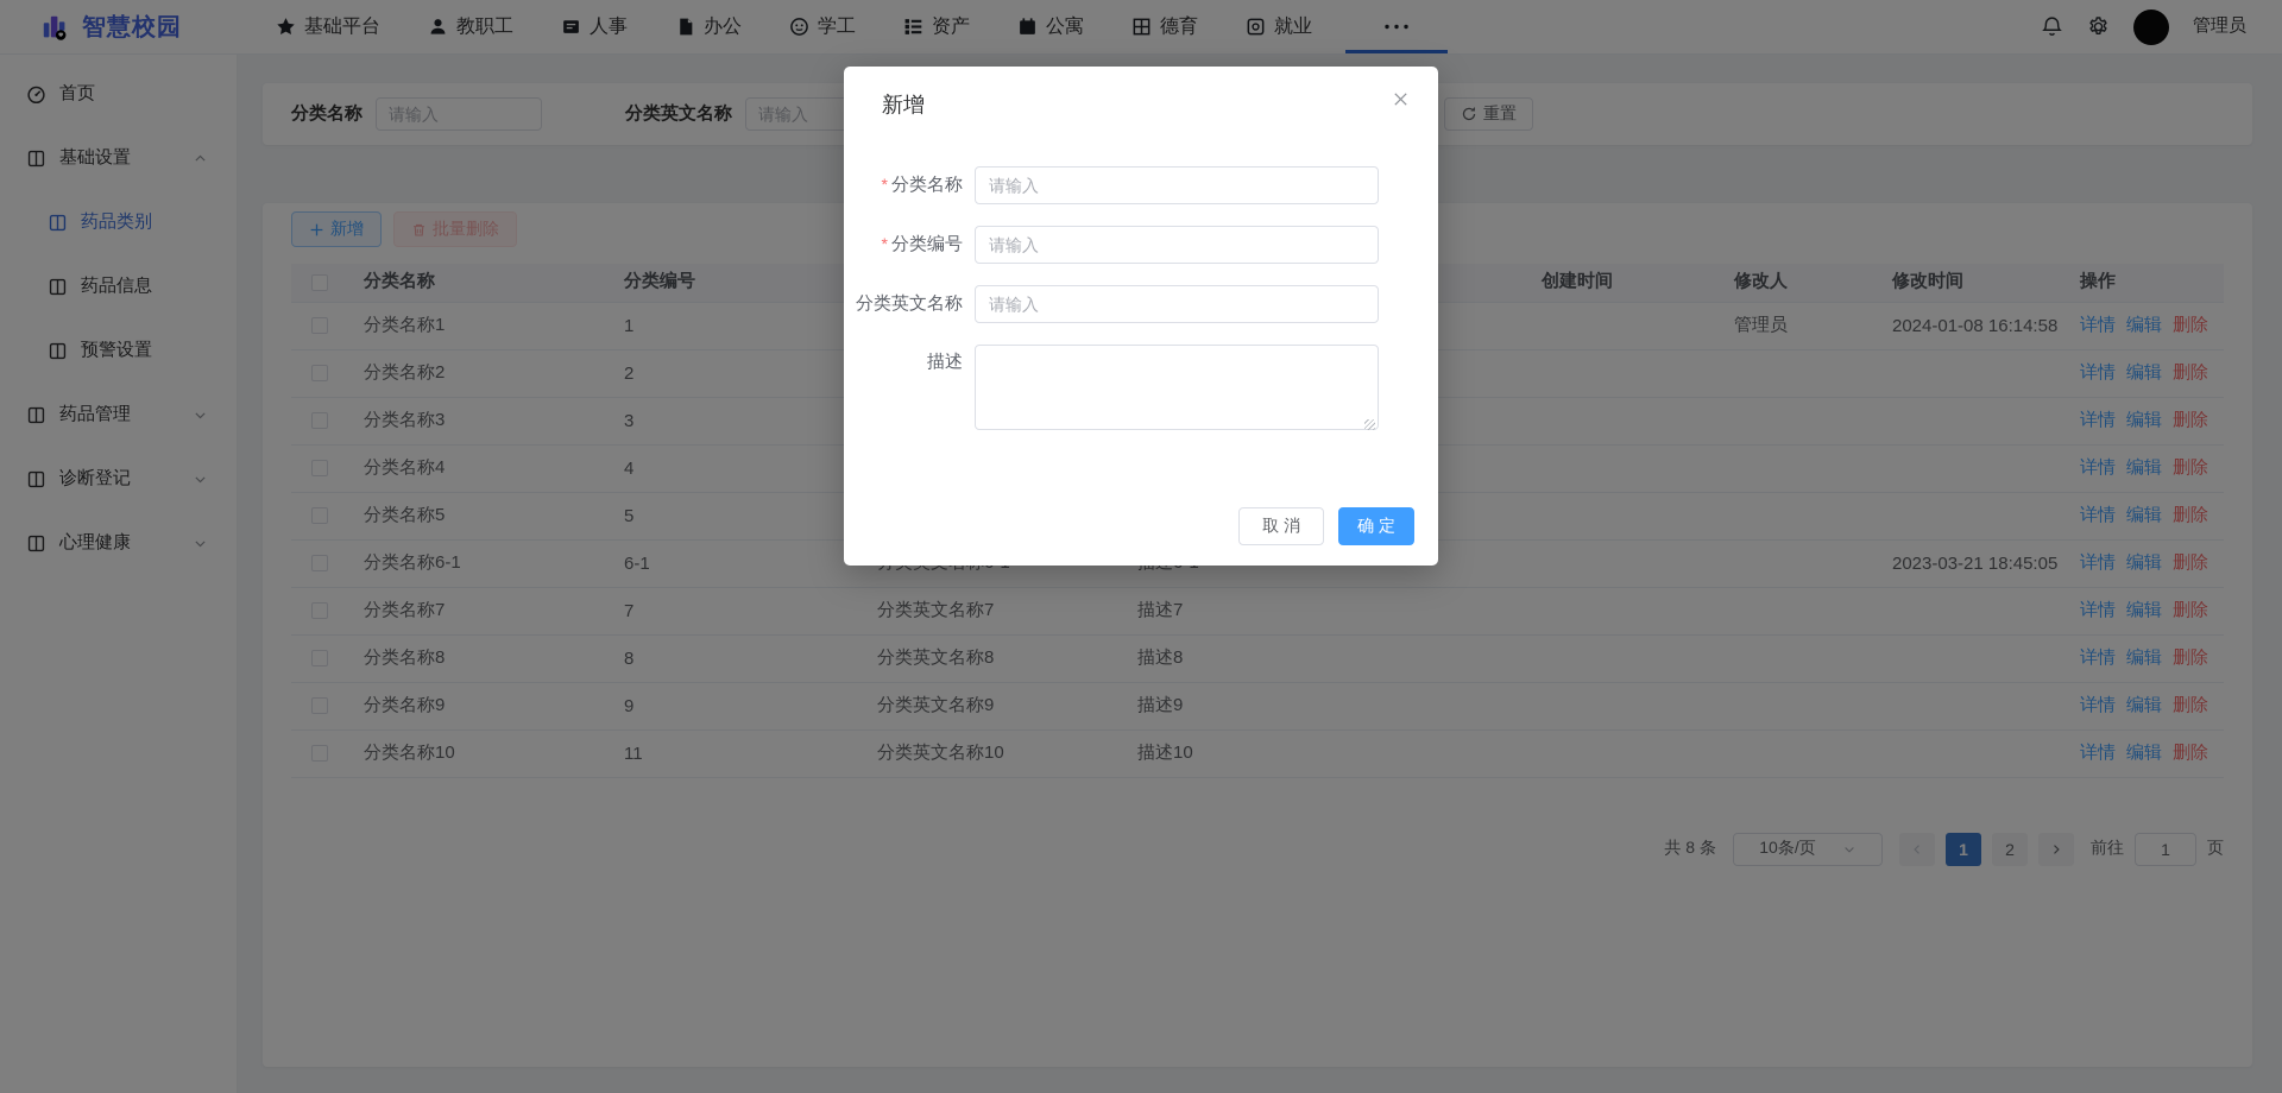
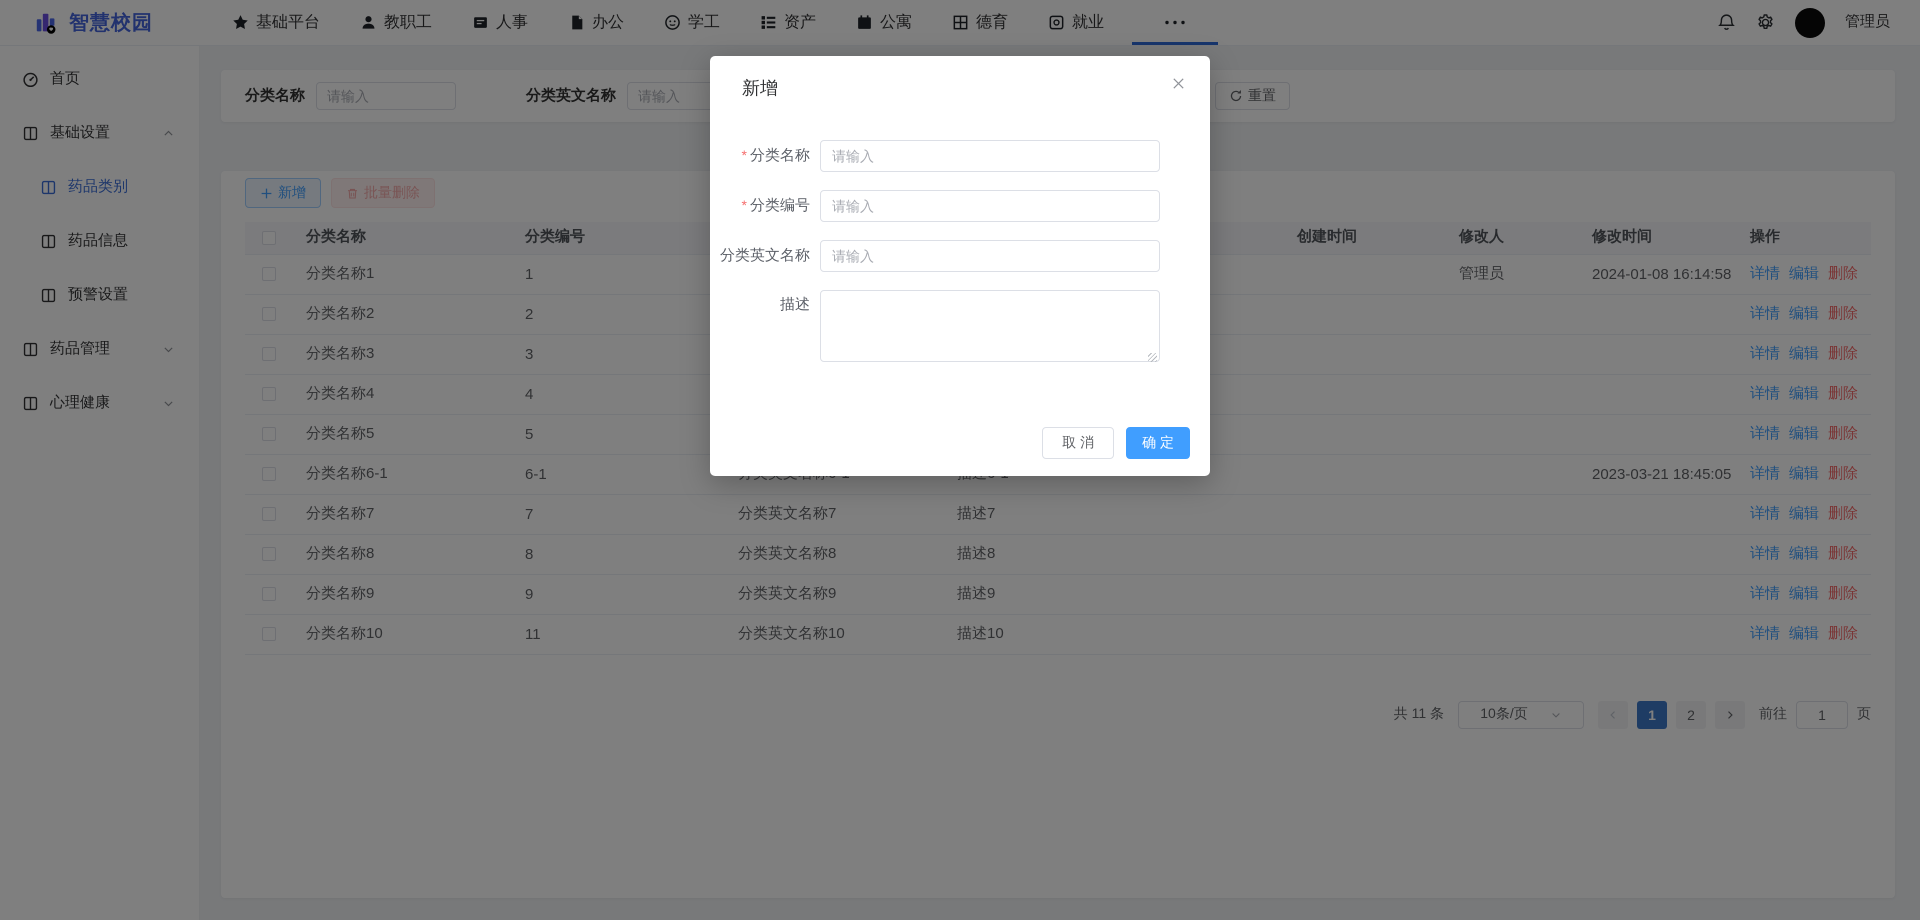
  智慧校园
  基础平台
  教职工
  人事
  办公
  学工
  资产
  公寓
  德育
  就业
  管理员
  首页
  基础设置
  药品类别
  药品信息
  预警设置
  药品管理
- 诊断登记
  心理健康
  分类名称
  请输入
  分类英文名称
  请输入
  重置
  新增
  批量删除
  	分类名称	分类编号			创建时间	修改人	修改时间	操作
  	分类名称1	1				管理员	2024-01-08 16:14:58	详情 编辑 删除
  	分类名称2	2						详情 编辑 删除
  	分类名称3	3						详情 编辑 删除
  	分类名称4	4						详情 编辑 删除
  	分类名称5	5						详情 编辑 删除
  	分类名称6-1	6-1					2023-03-21 18:45:05	详情 编辑 删除
  	分类名称7	7	分类英文名称7	描述7				详情 编辑 删除
  	分类名称8	8	分类英文名称8	描述8				详情 编辑 删除
  	分类名称9	9	分类英文名称9	描述9				详情 编辑 删除
  	分类名称10	11	分类英文名称10	描述10				详情 编辑 删除
- 共 8 条
+ 共 11 条
  10条/页
  1
  2
  前往
  1
  页
  新增
  * 分类名称
  请输入
  * 分类编号
  请输入
  分类英文名称
  请输入
  描述
  取 消
  确 定
